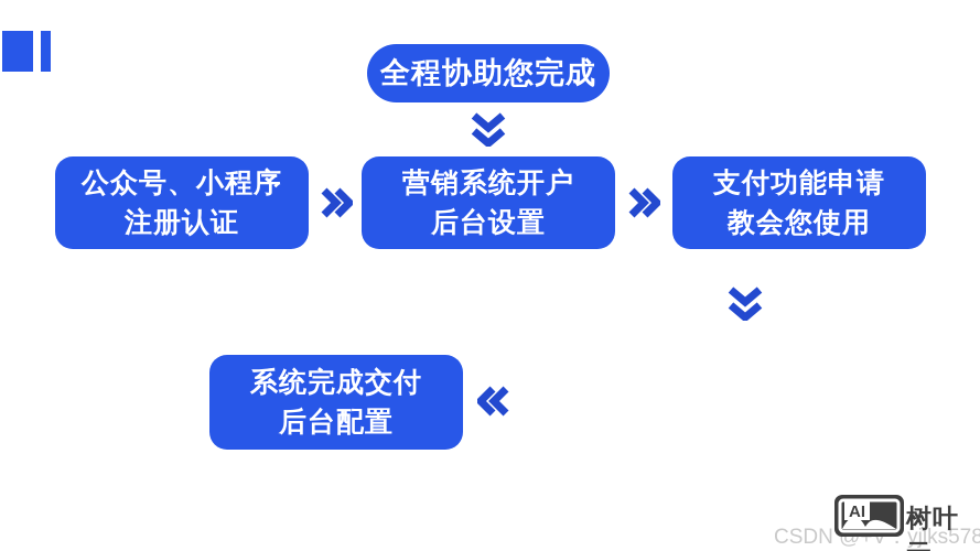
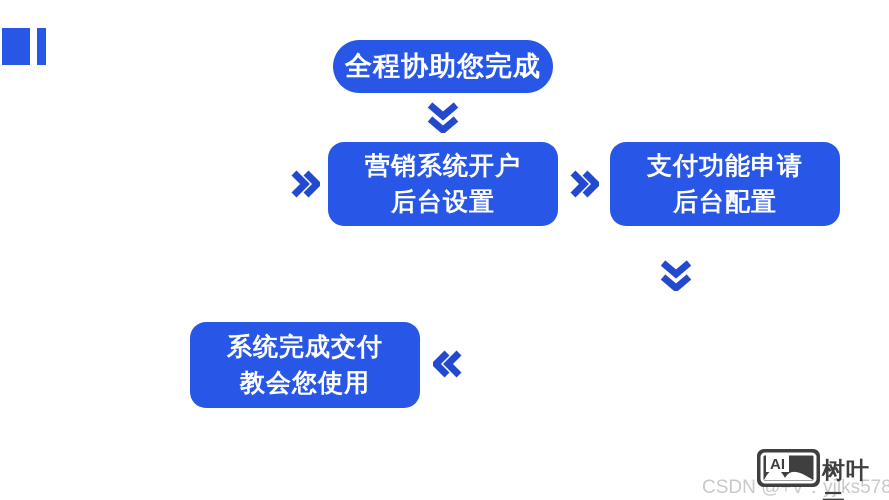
  全程协助您完成
- 公众号、小程序
- 注册认证
  营销系统开户
  后台设置
  支付功能申请
- 教会您使用
+ 后台配置
  系统完成交付
- 后台配置
+ 教会您使用
  CSDN @+V：yjlks578
  AI
